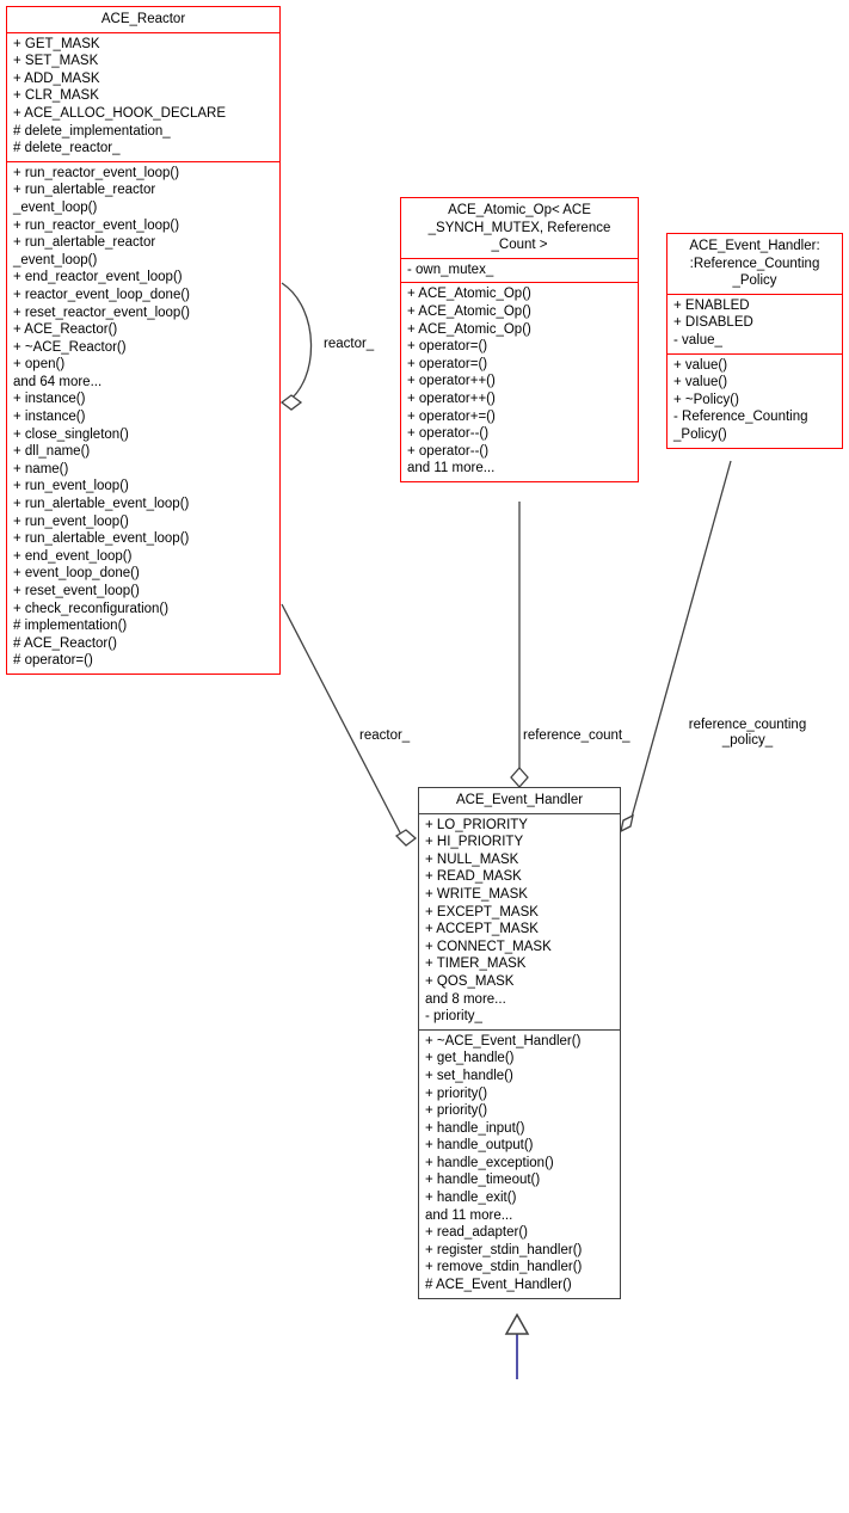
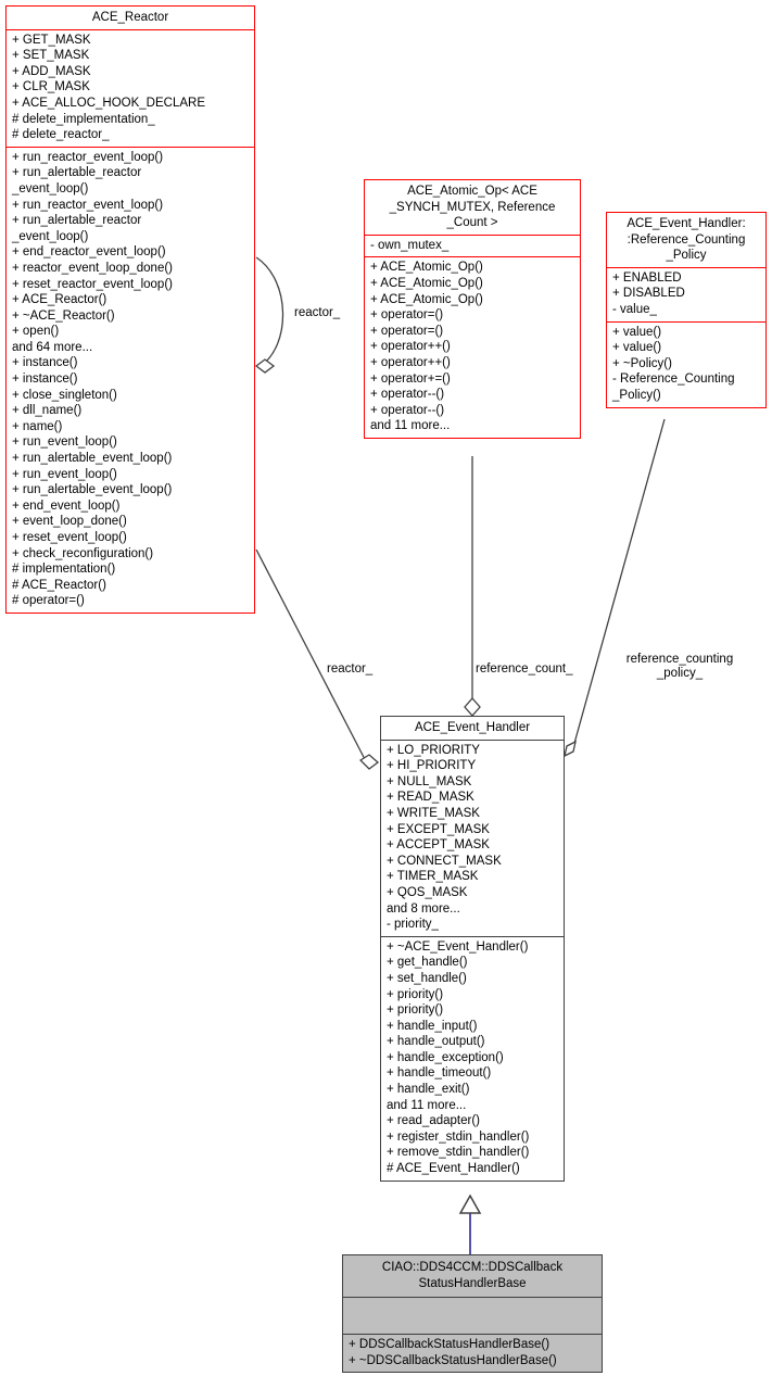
  ACE_Reactor
  + GET_MASK
  + SET_MASK
  + ADD_MASK
  + CLR_MASK
  + ACE_ALLOC_HOOK_DECLARE
  # delete_implementation_
  # delete_reactor_
  + run_reactor_event_loop()
  + run_alertable_reactor
  _event_loop()
  + run_reactor_event_loop()
  + run_alertable_reactor
  _event_loop()
  + end_reactor_event_loop()
  + reactor_event_loop_done()
  + reset_reactor_event_loop()
  + ACE_Reactor()
  + ~ACE_Reactor()
  + open()
  and 64 more...
  + instance()
  + instance()
  + close_singleton()
  + dll_name()
  + name()
  + run_event_loop()
  + run_alertable_event_loop()
  + run_event_loop()
  + run_alertable_event_loop()
  + end_event_loop()
  + event_loop_done()
  + reset_event_loop()
  + check_reconfiguration()
  # implementation()
  # ACE_Reactor()
  # operator=()
  ACE_Atomic_Op< ACE
  _SYNCH_MUTEX, Reference
  _Count >
  - own_mutex_
  + ACE_Atomic_Op()
  + ACE_Atomic_Op()
  + ACE_Atomic_Op()
  + operator=()
  + operator=()
  + operator++()
  + operator++()
  + operator+=()
  + operator--()
  + operator--()
  and 11 more...
  ACE_Event_Handler:
  :Reference_Counting
  _Policy
  + ENABLED
  + DISABLED
  - value_
  + value()
  + value()
  + ~Policy()
  - Reference_Counting
  _Policy()
  ACE_Event_Handler
  + LO_PRIORITY
  + HI_PRIORITY
  + NULL_MASK
  + READ_MASK
  + WRITE_MASK
  + EXCEPT_MASK
  + ACCEPT_MASK
  + CONNECT_MASK
  + TIMER_MASK
  + QOS_MASK
  and 8 more...
  - priority_
  + ~ACE_Event_Handler()
  + get_handle()
  + set_handle()
  + priority()
  + priority()
  + handle_input()
  + handle_output()
  + handle_exception()
  + handle_timeout()
  + handle_exit()
  and 11 more...
  + read_adapter()
  + register_stdin_handler()
  + remove_stdin_handler()
  # ACE_Event_Handler()
+ CIAO::DDS4CCM::DDSCallback
+ StatusHandlerBase
+ + DDSCallbackStatusHandlerBase()
+ + ~DDSCallbackStatusHandlerBase()
  reactor_
  reactor_
  reference_count_
  reference_counting
  _policy_
